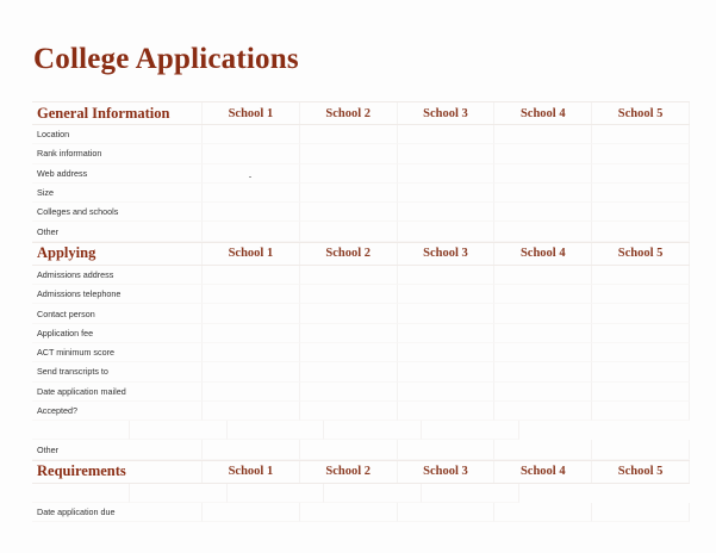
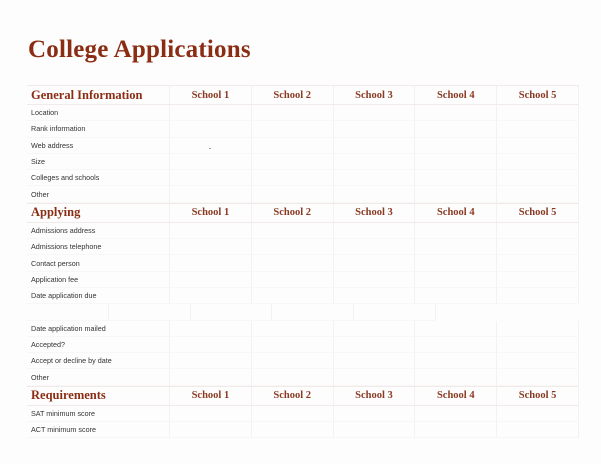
  College Applications
  General Information
  School 1
  School 2
  School 3
  School 4
  School 5
  Location
  Rank information
  Web address
  Size
  Colleges and schools
  Other
  Applying
  School 1
  School 2
  School 3
  School 4
  School 5
  Admissions address
  Admissions telephone
  Contact person
  Application fee
- ACT minimum score
+ Date application due
- Send transcripts to
  Date application mailed
  Accepted?
+ Accept or decline by date
  Other
  Requirements
  School 1
  School 2
  School 3
  School 4
  School 5
+ SAT minimum score
- Date application due
+ ACT minimum score
